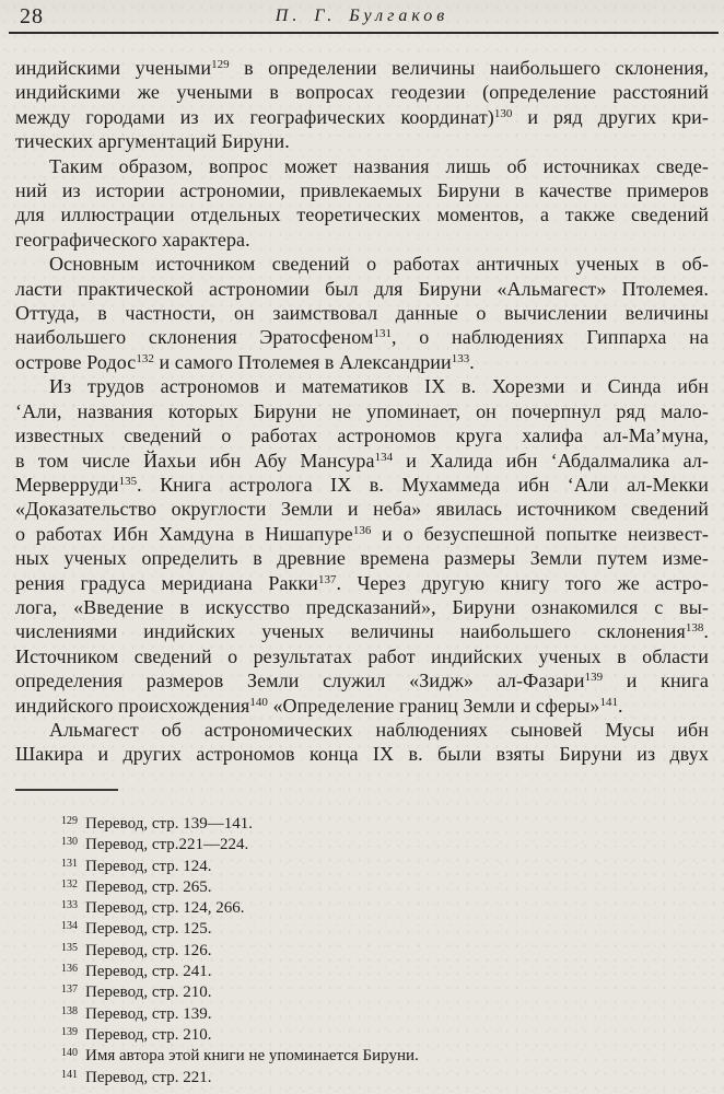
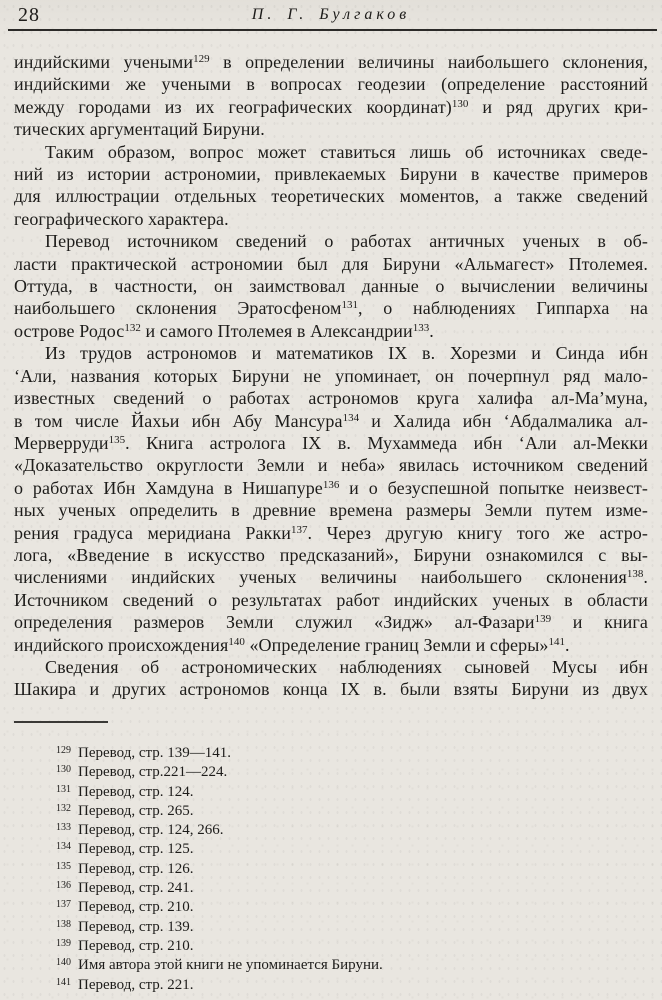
  28
  П. Г. Булгаков
  индийскими учеными129 в определении величины наибольшего склонения,
  индийскими же учеными в вопросах геодезии (определение расстояний
  между городами из их географических координат)130 и ряд других кри-
  тических аргументаций Бируни.
- Таким образом, вопрос может названия лишь об источниках сведе-
+ Таким образом, вопрос может ставиться лишь об источниках сведе-
  ний из истории астрономии, привлекаемых Бируни в качестве примеров
  для иллюстрации отдельных теоретических моментов, а также сведений
  географического характера.
- Основным источником сведений о работах античных ученых в об-
+ Перевод источником сведений о работах античных ученых в об-
  ласти практической астрономии был для Бируни «Альмагест» Птолемея.
  Оттуда, в частности, он заимствовал данные о вычислении величины
  наибольшего склонения Эратосфеном131, о наблюдениях Гиппарха на
  острове Родос132 и самого Птолемея в Александрии133.
  Из трудов астрономов и математиков IX в. Хорезми и Синда ибн
  ‘Али, названия которых Бируни не упоминает, он почерпнул ряд мало-
  известных сведений о работах астрономов круга халифа ал-Ма’муна,
  в том числе Йахьи ибн Абу Мансура134 и Халида ибн ‘Абдалмалика ал-
  Мерверруди135. Книга астролога IX в. Мухаммеда ибн ‘Али ал-Мекки
  «Доказательство округлости Земли и неба» явилась источником сведений
  о работах Ибн Хамдуна в Нишапуре136 и о безуспешной попытке неизвест-
  ных ученых определить в древние времена размеры Земли путем изме-
  рения градуса меридиана Ракки137. Через другую книгу того же астро-
  лога, «Введение в искусство предсказаний», Бируни ознакомился с вы-
  числениями индийских ученых величины наибольшего склонения138.
  Источником сведений о результатах работ индийских ученых в области
  определения размеров Земли служил «Зидж» ал-Фазари139 и книга
  индийского происхождения140 «Определение границ Земли и сферы»141.
- Альмагест об астрономических наблюдениях сыновей Мусы ибн
+ Сведения об астрономических наблюдениях сыновей Мусы ибн
  Шакира и других астрономов конца IX в. были взяты Бируни из двух
  129 Перевод, стр. 139—141.
  130 Перевод, стр.221—224.
  131 Перевод, стр. 124.
  132 Перевод, стр. 265.
  133 Перевод, стр. 124, 266.
  134 Перевод, стр. 125.
  135 Перевод, стр. 126.
  136 Перевод, стр. 241.
  137 Перевод, стр. 210.
  138 Перевод, стр. 139.
  139 Перевод, стр. 210.
  140 Имя автора этой книги не упоминается Бируни.
  141 Перевод, стр. 221.
